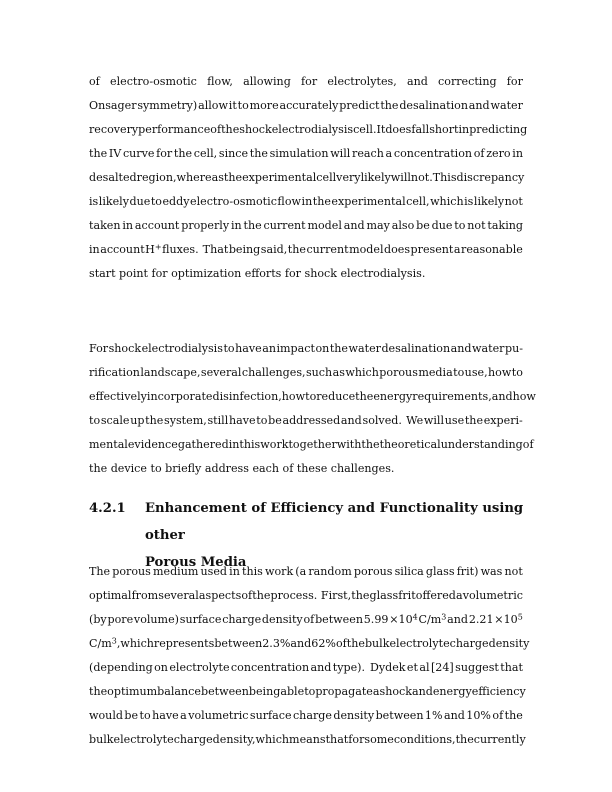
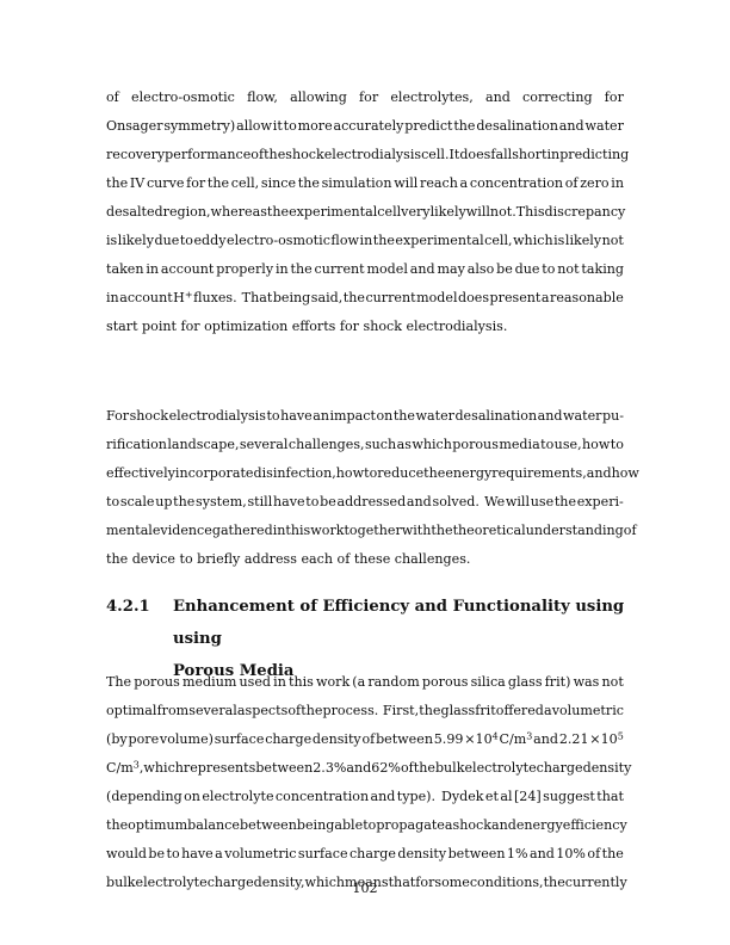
  of
  electro-osmotic
  flow,
  allowing
  for
  electrolytes,
  and
  correcting
  for
  Onsager
  symmetry)
  allow
  it
  to
  more
  accurately
  predict
  the
  desalination
  and
  water
  recovery
  performance
  of
  the
  shock
  electrodialysis
  cell.
  It
  does
  fall
  short
  in
  predicting
  the
  IV
  curve
  for
  the
  cell,
  since
  the
  simulation
  will
  reach
  a
  concentration
  of
  zero
  in
  desalted
  region,
  whereas
  the
  experimental
  cell
  very
  likely
  will
  not.
  This
  discrepancy
  is
  likely
  due
  to
  eddy
  electro-osmotic
  flow
  in
  the
  experimental
  cell,
  which
  is
  likely
  not
  taken
  in
  account
  properly
  in
  the
  current
  model
  and
  may
  also
  be
  due
  to
  not
  taking
  in
  account
  H+
  fluxes.
  That
  being
  said,
  the
  current
  model
  does
  present
  a
  reasonable
  start point for optimization efforts for shock electrodialysis.
  For
  shock
  electrodialysis
  to
  have
  an
  impact
  on
  the
  water
  desalination
  and
  water
  pu-
  rification
  landscape,
  several
  challenges,
  such
  as
  which
  porous
  media
  to
  use,
  how
  to
  effectively
  incorporate
  disinfection,
  how
  to
  reduce
  the
  energy
  requirements,
  and
  how
  to
  scale
  up
  the
  system,
  still
  have
  to
  be
  addressed
  and
  solved.
  We
  will
  use
  the
  experi-
  mental
  evidence
  gathered
  in
  this
  work
  together
  with
  the
  theoretical
  understanding
  of
  the device to briefly address each of these challenges.
  4.2.1
- Enhancement of Efficiency and Functionality using other
+ Enhancement of Efficiency and Functionality using using
  Porous Media
  The
  porous
  medium
  used
  in
  this
  work
  (a
  random
  porous
  silica
  glass
  frit)
  was
  not
  optimal
  from
  several
  aspects
  of
  the
  process.
  First,
  the
  glass
  frit
  offered
  a
  volumetric
  (by
  pore
  volume)
  surface
  charge
  density
  of
  between
  5.99
  ×104
  C/m3
  and
  2.21
  ×105
  C/m3,
  which
  represents
  between
  2.3%
  and
  62%
  of
  the
  bulk
  electrolyte
  charge
  density
  (depending
  on
  electrolyte
  concentration
  and
  type).
  Dydek
  et
  al
  [24]
  suggest
  that
  the
  optimum
  balance
  between
  being
  able
  to
  propagate
  a
  shock
  and
  energy
  efficiency
  would
  be
  to
  have
  a
  volumetric
  surface
  charge
  density
  between
  1%
  and
  10%
  of
  the
  bulk
  electrolyte
  charge
  density,
  which
  means
  that
  for
  some
  conditions,
  the
  currently
+ 102
